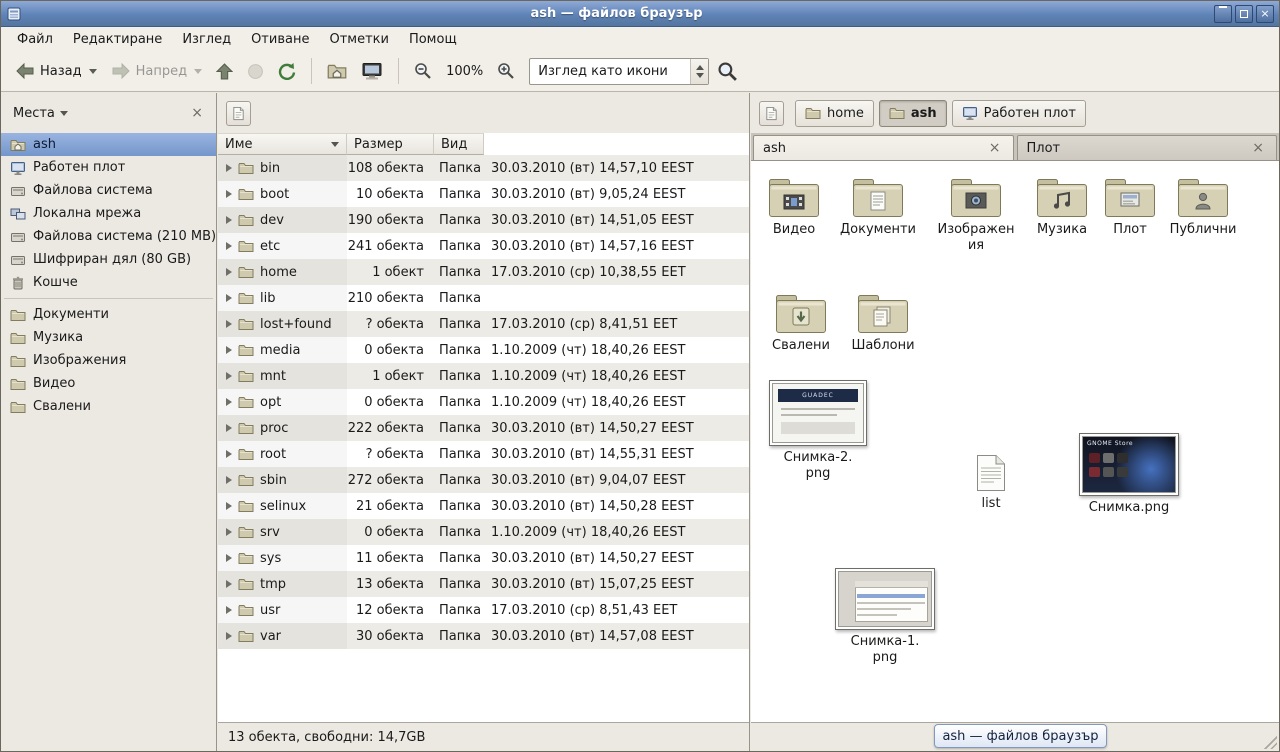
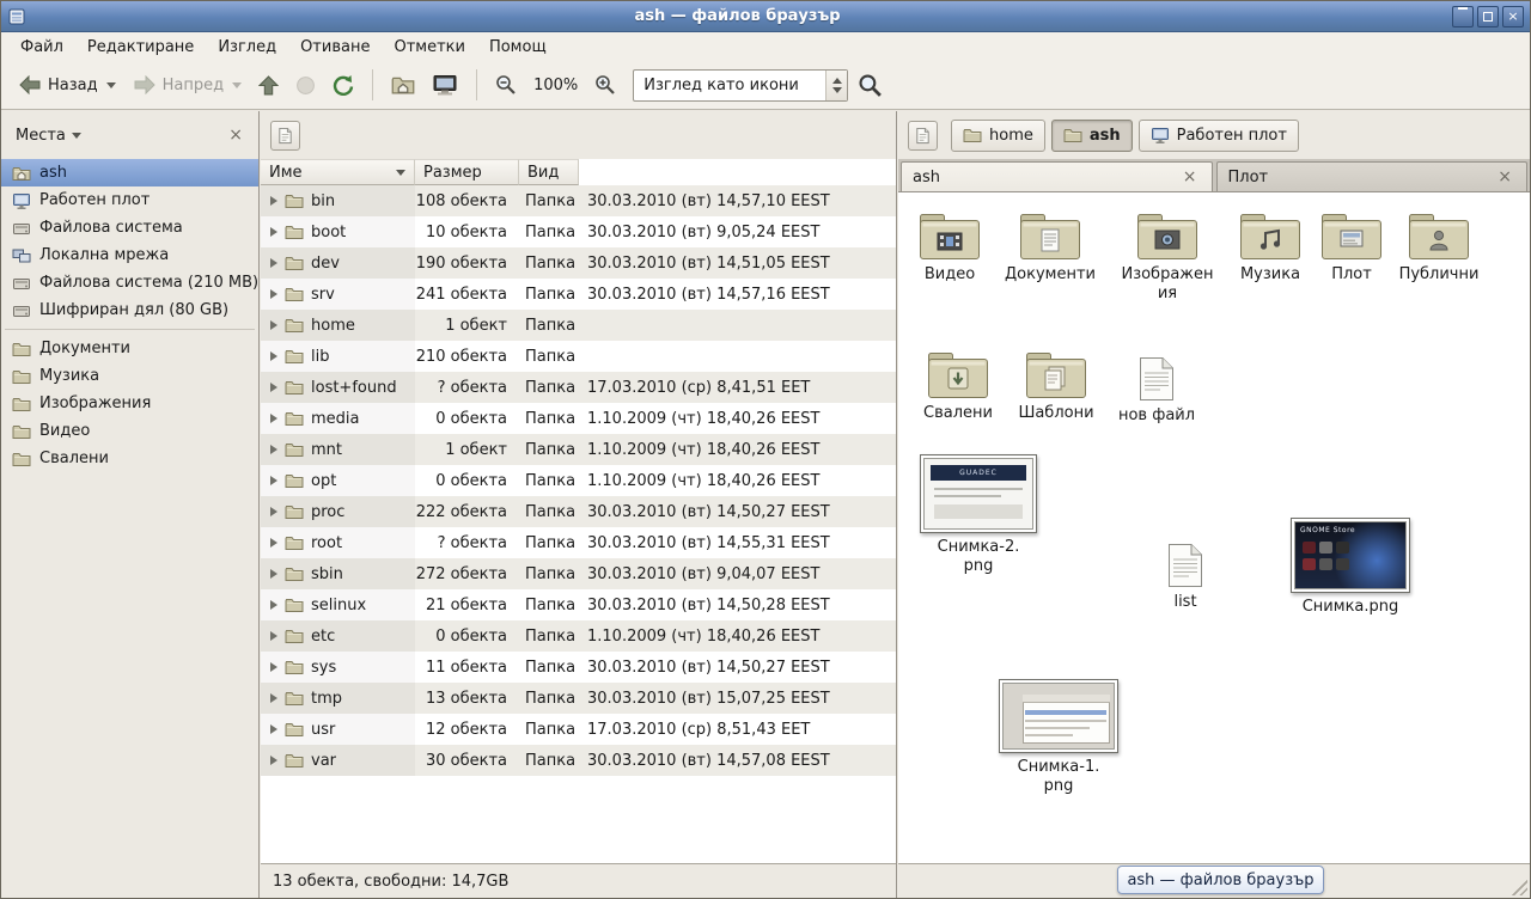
  ash — файлов браузър
  ×
  Файл
  Редактиране
  Изглед
  Отиване
  Отметки
  Помощ
  Назад
  Напред
  100%
  Изглед като икони
  Места
  ×
  ash
  Работен плот
  Файлова система
  Локална мрежа
  Файлова система (210 MB)
  Шифриран дял (80 GB)
- Кошче
  Документи
  Музика
  Изображения
  Видео
  Свалени
  Име
  Размер
  Вид
  bin
  108 обекта
  Папка
  30.03.2010 (вт) 14,57,10 EEST
  boot
  10 обекта
  Папка
  30.03.2010 (вт) 9,05,24 EEST
  dev
  190 обекта
  Папка
  30.03.2010 (вт) 14,51,05 EEST
- etc
+ srv
  241 обекта
  Папка
  30.03.2010 (вт) 14,57,16 EEST
  home
  1 обект
  Папка
- 17.03.2010 (ср) 10,38,55 EET
  lib
  210 обекта
  Папка
  lost+found
  ? обекта
  Папка
  17.03.2010 (ср) 8,41,51 EET
  media
  0 обекта
  Папка
  1.10.2009 (чт) 18,40,26 EEST
  mnt
  1 обект
  Папка
  1.10.2009 (чт) 18,40,26 EEST
  opt
  0 обекта
  Папка
  1.10.2009 (чт) 18,40,26 EEST
  proc
  222 обекта
  Папка
  30.03.2010 (вт) 14,50,27 EEST
  root
  ? обекта
  Папка
  30.03.2010 (вт) 14,55,31 EEST
  sbin
  272 обекта
  Папка
  30.03.2010 (вт) 9,04,07 EEST
  selinux
  21 обекта
  Папка
  30.03.2010 (вт) 14,50,28 EEST
- srv
+ etc
  0 обекта
  Папка
  1.10.2009 (чт) 18,40,26 EEST
  sys
  11 обекта
  Папка
  30.03.2010 (вт) 14,50,27 EEST
  tmp
  13 обекта
  Папка
  30.03.2010 (вт) 15,07,25 EEST
  usr
  12 обекта
  Папка
  17.03.2010 (ср) 8,51,43 EET
  var
  30 обекта
  Папка
  30.03.2010 (вт) 14,57,08 EEST
  13 обекта, свободни: 14,7GB
  home
  ash
  Работен плот
  ash
  ×
  Плот
  ×
  Видео
  Документи
  Изображен
  ия
  Музика
  Плот
  Публични
  Свалени
  Шаблони
+ нов файл
  Снимка-2.
  png
  list
  Снимка.png
  Снимка-1.
  png
  ash — файлов браузър
